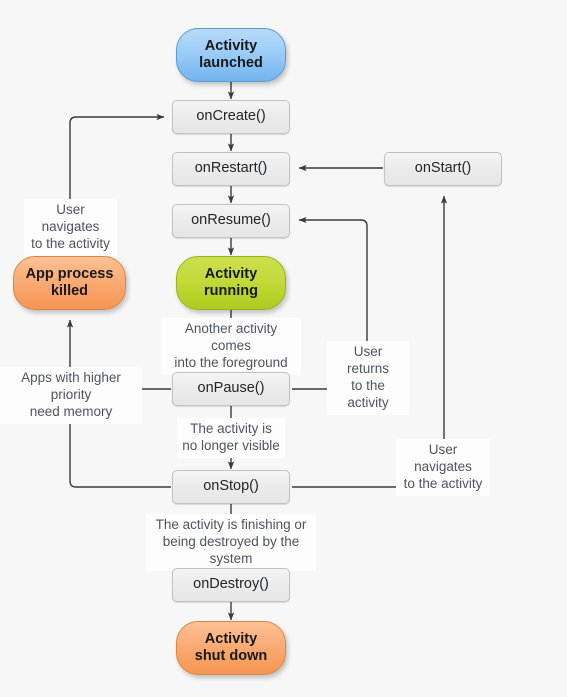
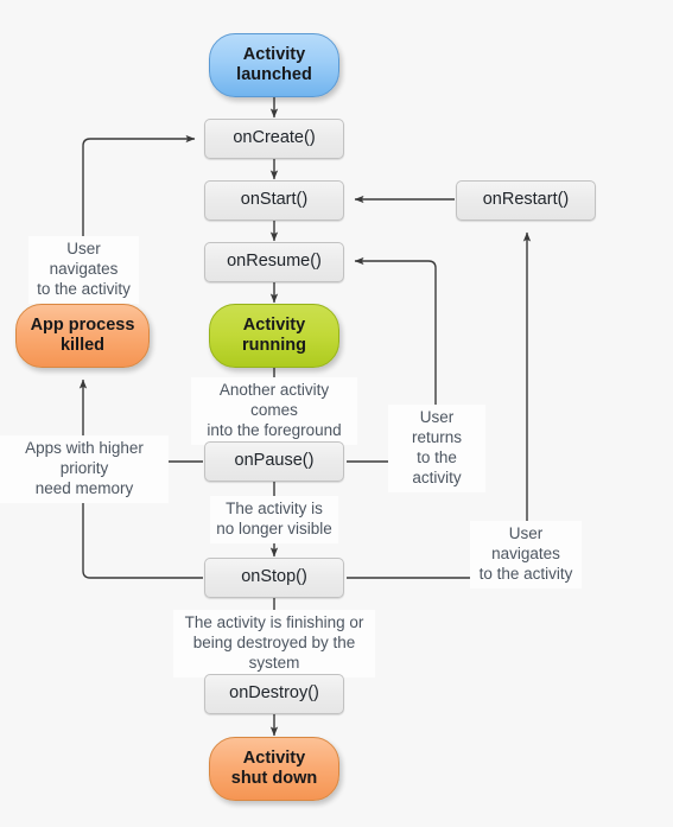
  Activity
  launched
  onCreate()
- onRestart()
+ onStart()
  onResume()
  Activity
  running
  onPause()
  onStop()
  onDestroy()
- onStart()
+ onRestart()
  App process
  killed
  Activity
  shut down
  User navigates
  to the activity
  Another activity comes
  into the foreground
  User returns
  to the activity
  Apps with higher priority
  need memory
  The activity is
  no longer visible
  User navigates
  to the activity
  The activity is finishing or
  being destroyed by the system
